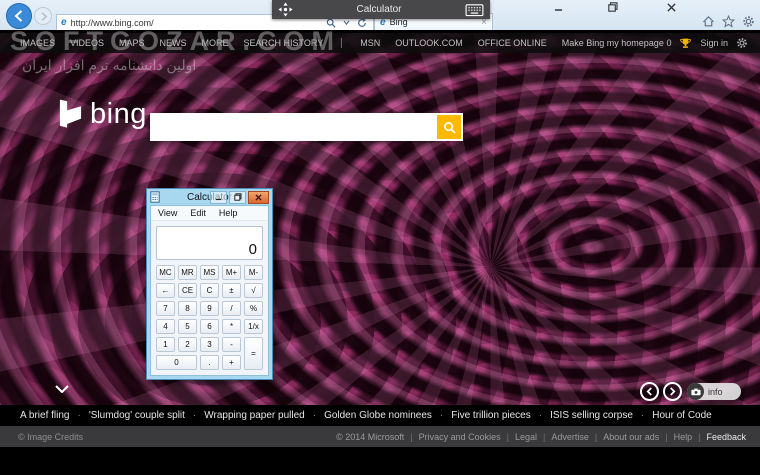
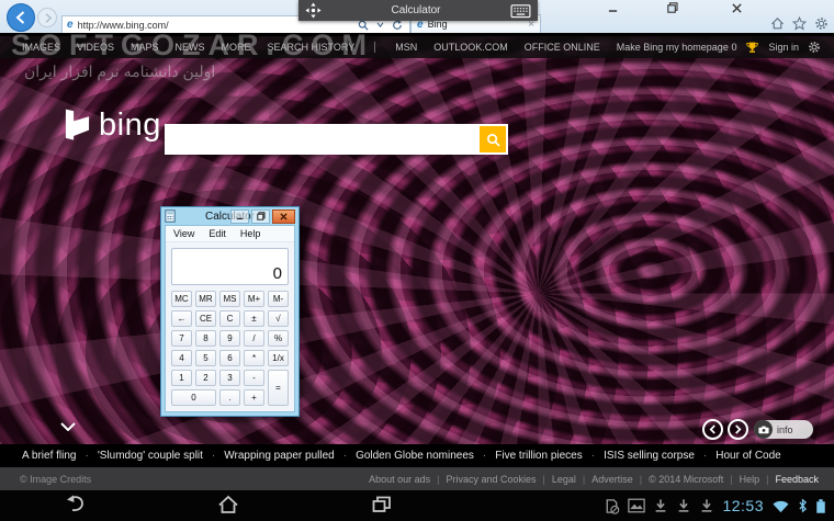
  e
  http://www.bing.com/
  e
  Bing
  ×
  Calculator
  IMAGES
  VIDEOS
  MAPS
  NEWS
  MORE
  SEARCH HISTORY
  MSN
  OUTLOOK.COM
  OFFICE ONLINE
  Make Bing my homepage
  0
  Sign in
  SOFTGOZAR.COM
  اولین دانشنامه نرم افزار ایران
  bing
  Calculator
  View
  Edit
  Help
  0
  MC
  MR
  MS
  M+
  M-
  ←
  CE
  C
  ±
  √
  7
  8
  9
  /
  %
  4
  5
  6
  *
  1/x
  1
  2
  3
  -
  =
  0
  .
  +
  info
  A brief fling
  'Slumdog' couple split
  Wrapping paper pulled
  Golden Globe nominees
  Five trillion pieces
  ISIS selling corpse
  Hour of Code
  © Image Credits
- © 2014 Microsoft
+ About our ads
  Privacy and Cookies
  Legal
  Advertise
- About our ads
+ © 2014 Microsoft
  Help
  Feedback
+ 12:53
